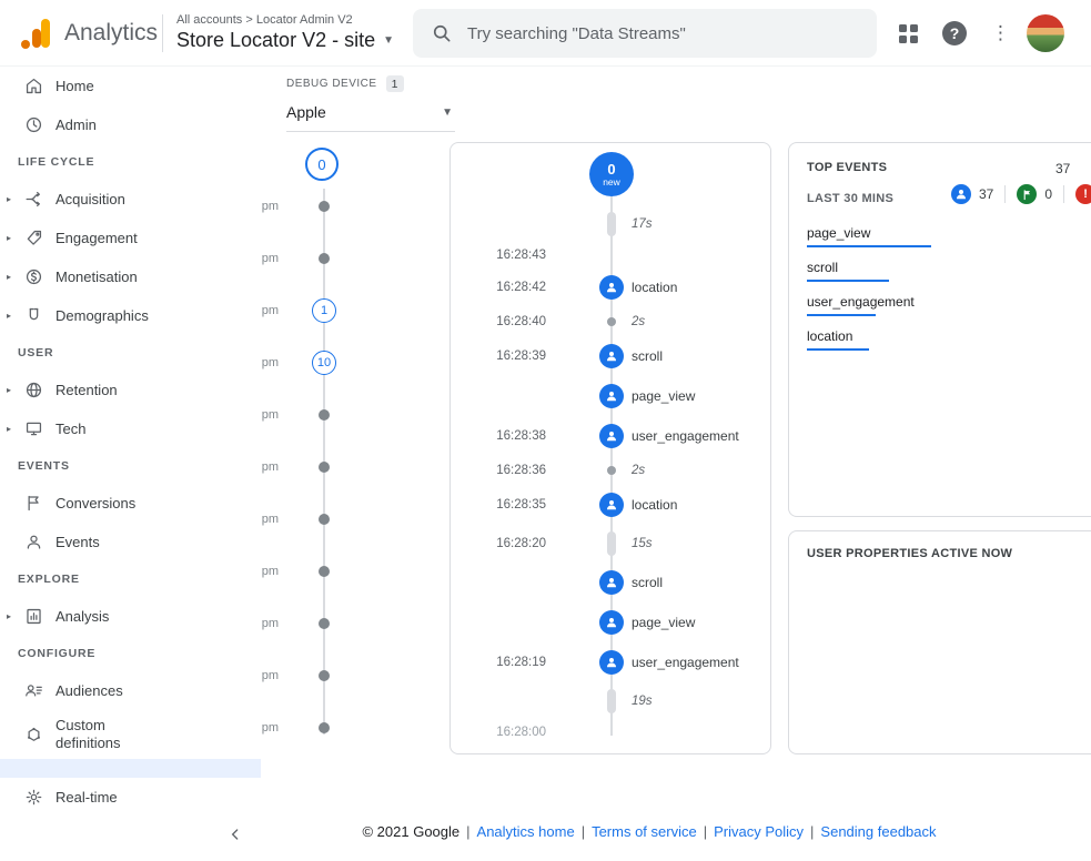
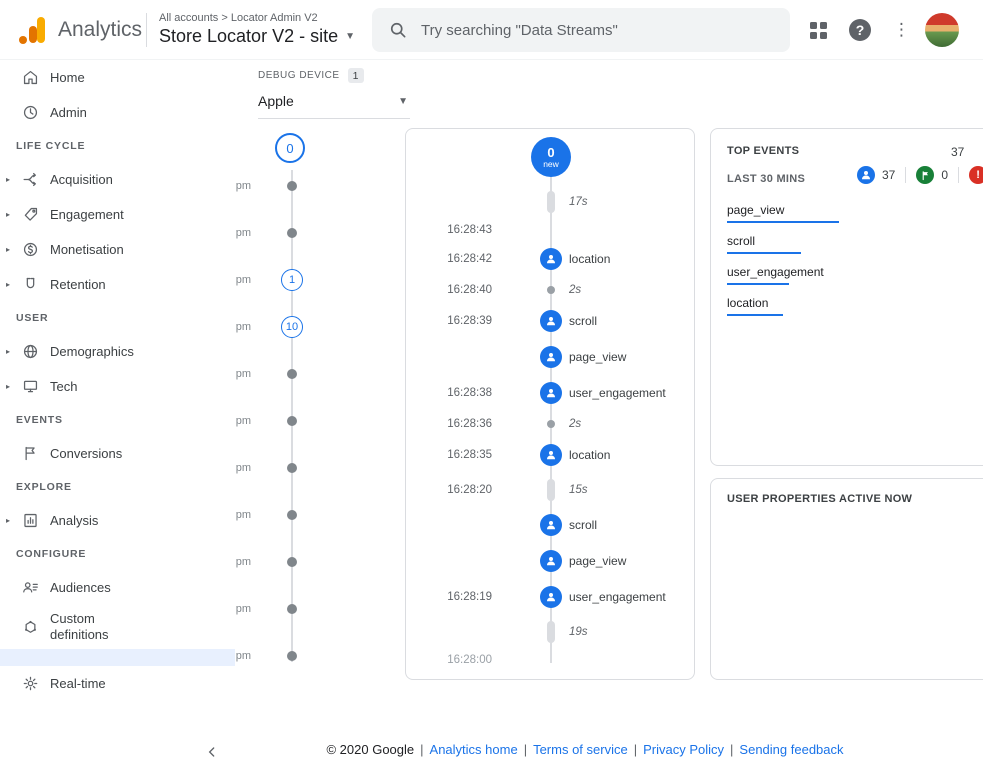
  Analytics
  All accounts > Locator Admin V2
  Store Locator V2 - site
  ▼
  Try searching "Data Streams"
  ?
  ⋮
  Home
  Admin
  LIFE CYCLE
  ▸
  Acquisition
  ▸
  Engagement
  ▸
  Monetisation
  ▸
- Demographics
+ Retention
  USER
  ▸
- Retention
+ Demographics
  ▸
  Tech
  EVENTS
  Conversions
- Events
  EXPLORE
  ▸
  Analysis
  CONFIGURE
  Audiences
  Custom definitions
  Real-time
  DEBUG DEVICE
  1
  Apple
  ▼
  0
  pm
  pm
  pm
  1
  pm
  10
  pm
  pm
  pm
  pm
  pm
  pm
  pm
  0
  new
  17s
  16:28:43
  16:28:42
  location
  16:28:40
  2s
  16:28:39
  scroll
  page_view
  16:28:38
  user_engagement
  16:28:36
  2s
  16:28:35
  location
  16:28:20
  15s
  scroll
  page_view
  16:28:19
  user_engagement
  19s
  16:28:00
  TOP EVENTS
  37
  LAST 30 MINS
  37
  0
  !
  page_view
  scroll
  user_engagement
  location
  USER PROPERTIES ACTIVE NOW
- © 2021 Google | Analytics home | Terms of service | Privacy Policy | Sending feedback
+ © 2020 Google | Analytics home | Terms of service | Privacy Policy | Sending feedback
